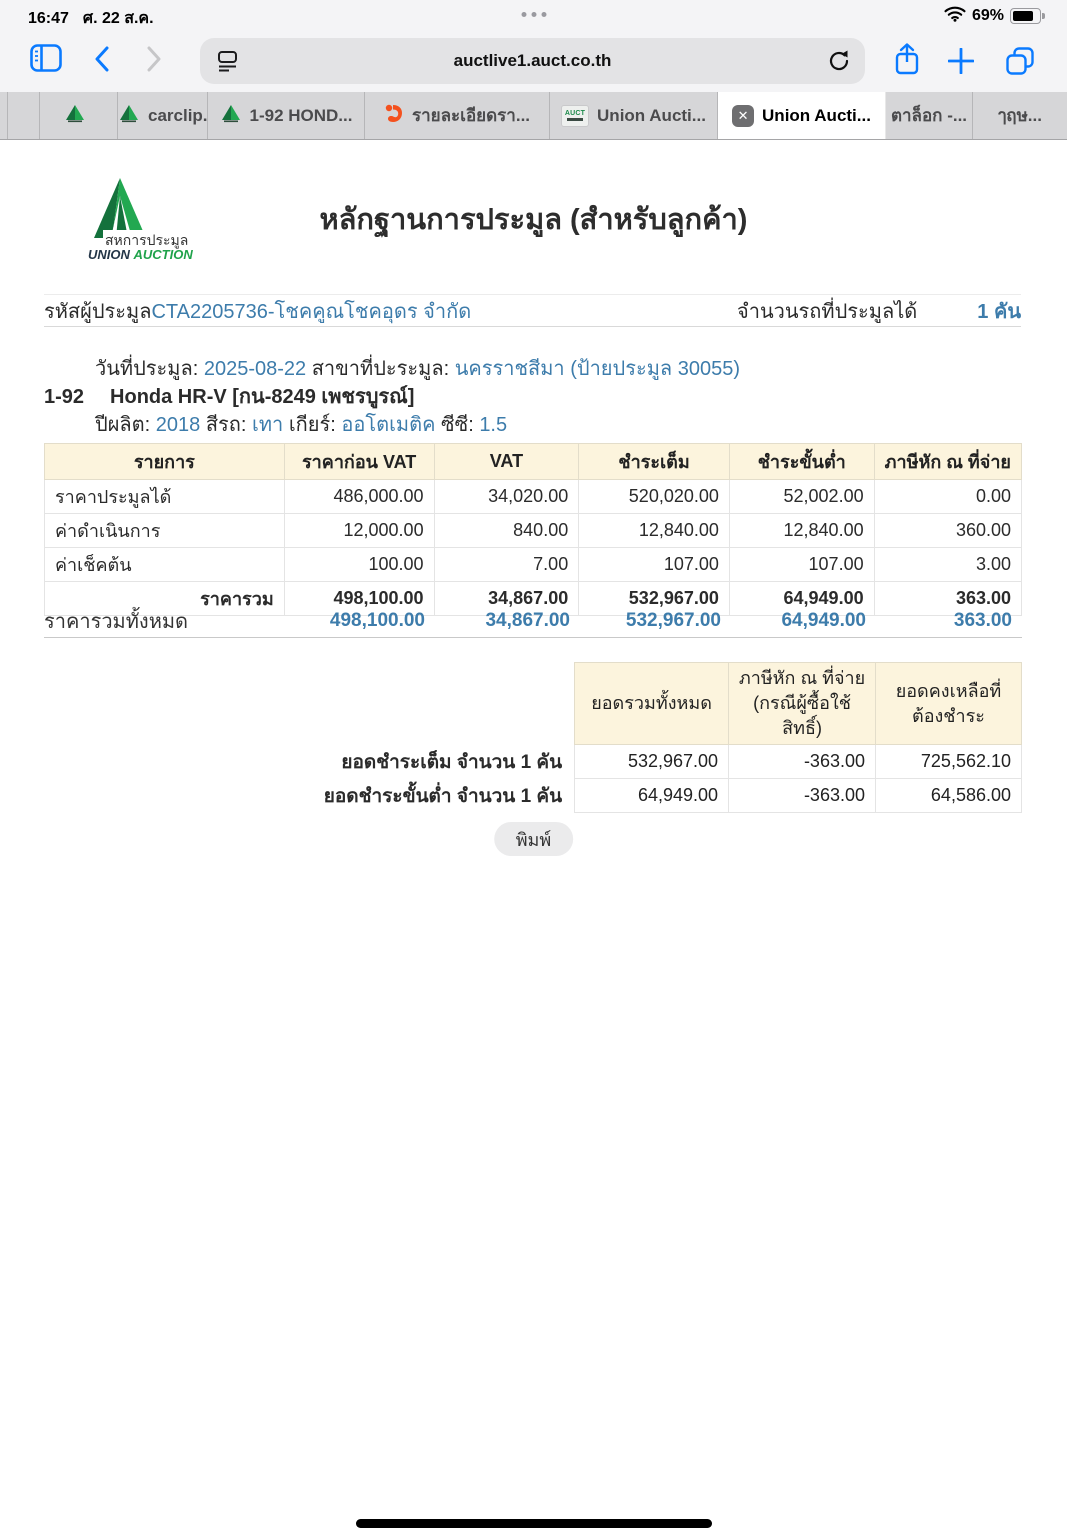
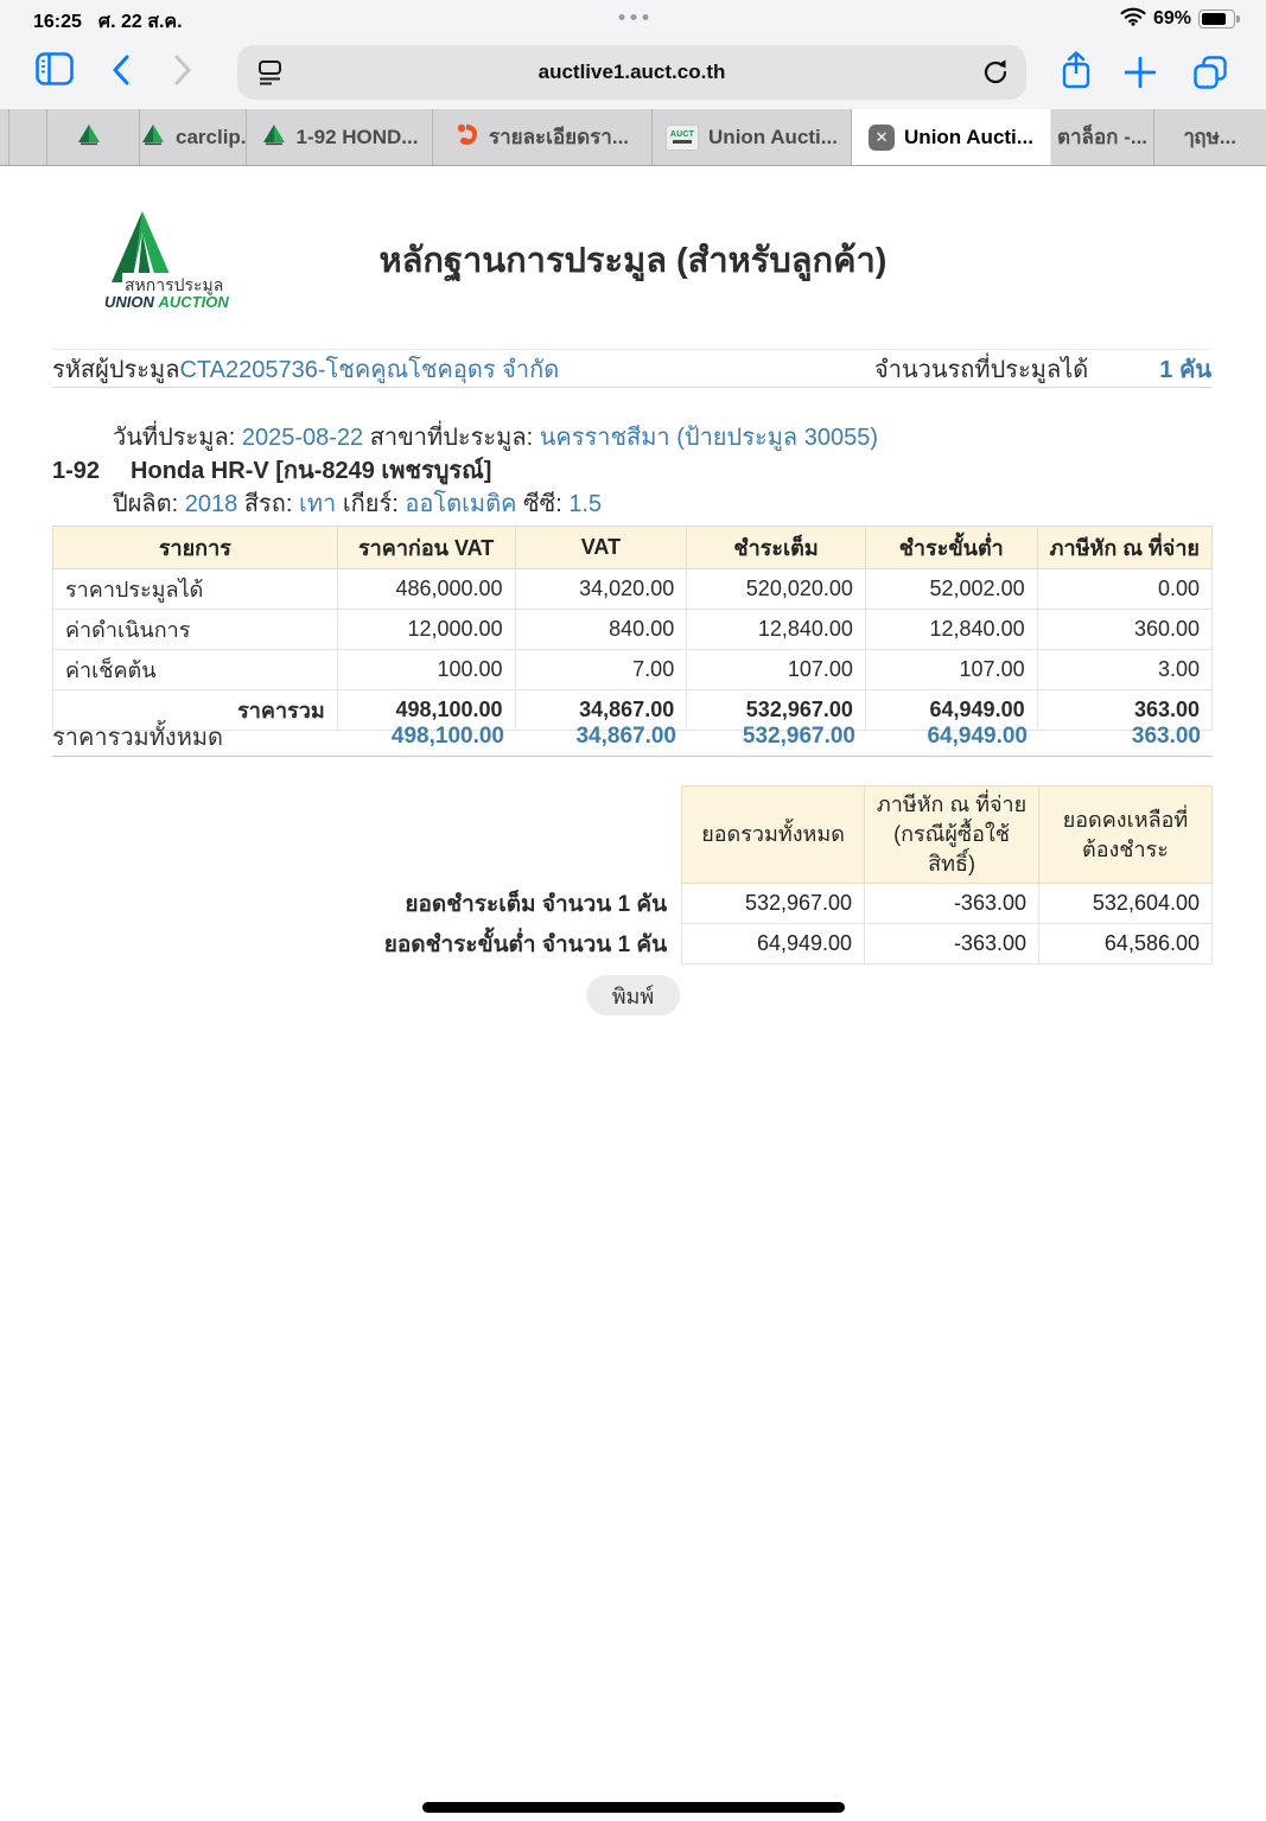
- 16:47
+ 16:25
  ศ. 22 ส.ค.
  69%
  auctlive1.auct.co.th
  carclip.
  1-92 HOND...
  รายละเอียดรา...
  Union Aucti...
  ✕
  Union Aucti...
  ตาล็อก -...
  ๅฤษ...
  สหการประมูล
  UNION AUCTION
  หลักฐานการประมูล (สำหรับลูกค้า)
  รหัสผู้ประมูล
  CTA2205736-โชคคูณโชคอุดร จำกัด
  จำนวนรถที่ประมูลได้
  1 คัน
  วันที่ประมูล: 2025-08-22 สาขาที่ปะระมูล: นครราชสีมา (ป้ายประมูล 30055)
  1-92 Honda HR-V [กน-8249 เพชรบูรณ์]
  ปีผลิต: 2018 สีรถ: เทา เกียร์: ออโตเมติค ซีซี: 1.5
  รายการ	ราคาก่อน VAT	VAT	ชำระเต็ม	ชำระขั้นต่ำ	ภาษีหัก ณ ที่จ่าย
  ราคาประมูลได้	486,000.00	34,020.00	520,020.00	52,002.00	0.00
  ค่าดำเนินการ	12,000.00	840.00	12,840.00	12,840.00	360.00
  ค่าเช็คต้น	100.00	7.00	107.00	107.00	3.00
  ราคารวม	498,100.00	34,867.00	532,967.00	64,949.00	363.00
  ราคารวมทั้งหมด
  498,100.00
  34,867.00
  532,967.00
  64,949.00
  363.00
  	ยอดรวมทั้งหมด	ภาษีหัก ณ ที่จ่าย (กรณีผู้ซื้อใช้สิทธิ์)	ยอดคงเหลือที่ต้องชำระ
- ยอดชำระเต็ม จำนวน 1 คัน	532,967.00	-363.00	725,562.10
+ ยอดชำระเต็ม จำนวน 1 คัน	532,967.00	-363.00	532,604.00
  ยอดชำระขั้นต่ำ จำนวน 1 คัน	64,949.00	-363.00	64,586.00
  พิมพ์
